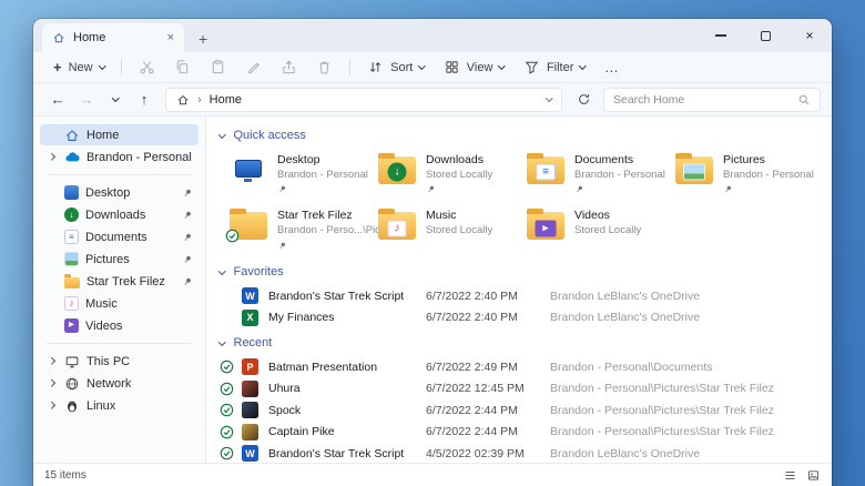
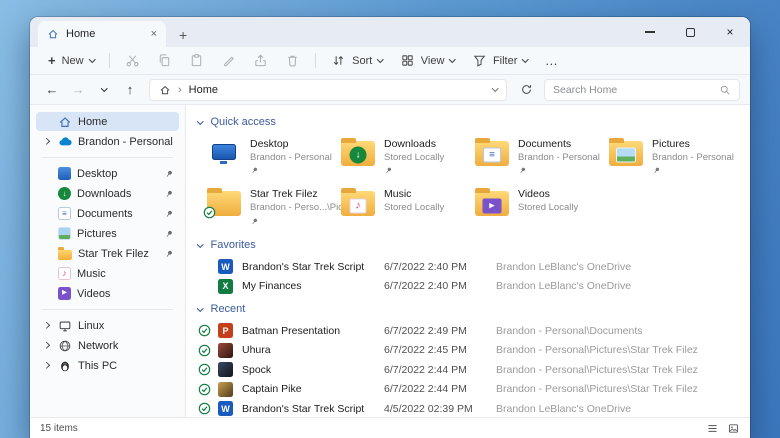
  Home
  ×
  +
  ×
  +
  New
  Sort
  View
  Filter
  …
  ←
  →
  ↑
  ›
  Home
  Search Home
  Home
  Brandon - Personal
  Desktop
  ↓
  Downloads
  ≡
  Documents
  Pictures
  Star Trek Filez
  ♪
  Music
  Videos
- This PC
+ Linux
  Network
- Linux
+ This PC
  Quick access
  Desktop
  Brandon - Personal
  ↓
  Downloads
  Stored Locally
  ≡
  Documents
  Brandon - Personal
  Pictures
  Brandon - Personal
  Star Trek Filez
  Brandon - Perso...\Pi
  ♪
  Music
  Stored Locally
  Videos
  Stored Locally
  Favorites
  W
  Brandon's Star Trek Script
  6/7/2022 2:40 PM
  Brandon LeBlanc's OneDrive
  X
  My Finances
  6/7/2022 2:40 PM
  Brandon LeBlanc's OneDrive
  Recent
  P
  Batman Presentation
  6/7/2022 2:49 PM
  Brandon - Personal\Documents
  Uhura
- 6/7/2022 12:45 PM
+ 6/7/2022 2:45 PM
  Brandon - Personal\Pictures\Star Trek Filez
  Spock
  6/7/2022 2:44 PM
  Brandon - Personal\Pictures\Star Trek Filez
  Captain Pike
  6/7/2022 2:44 PM
  Brandon - Personal\Pictures\Star Trek Filez
  W
  Brandon's Star Trek Script
  4/5/2022 02:39 PM
  Brandon LeBlanc's OneDrive
  15 items
